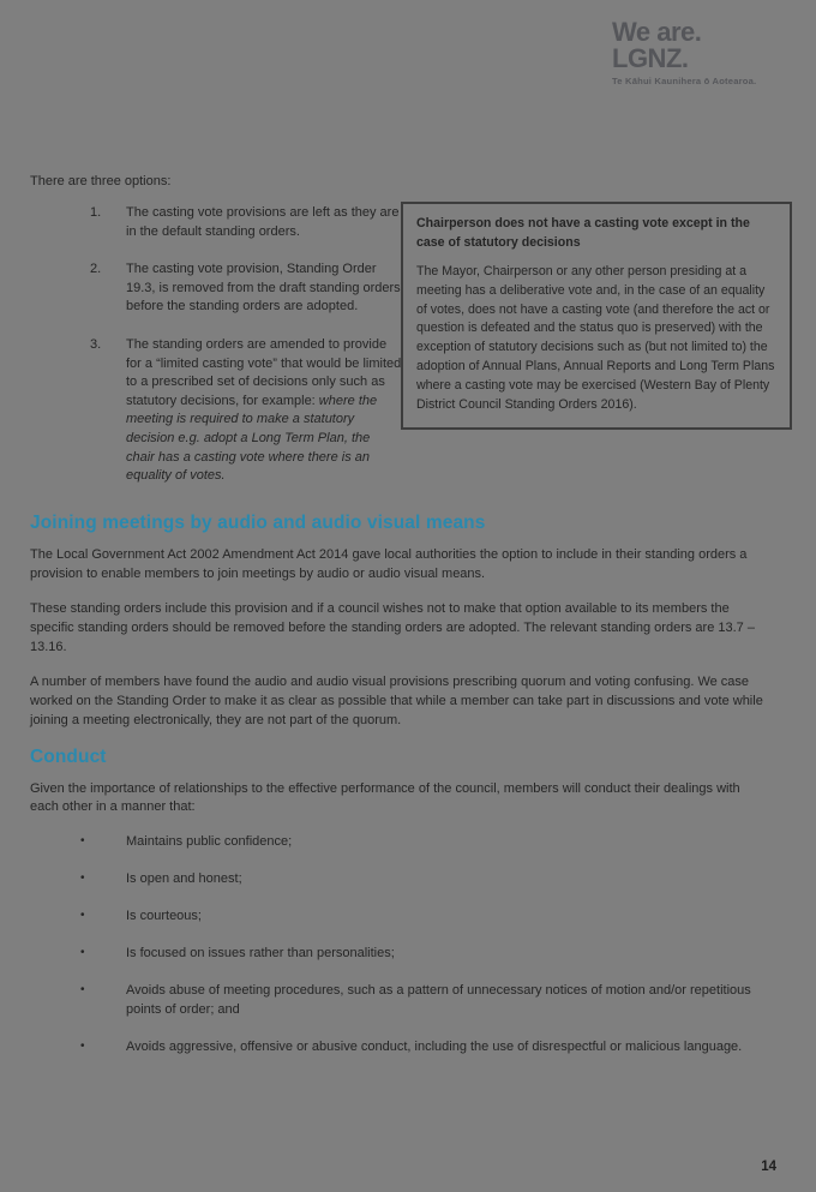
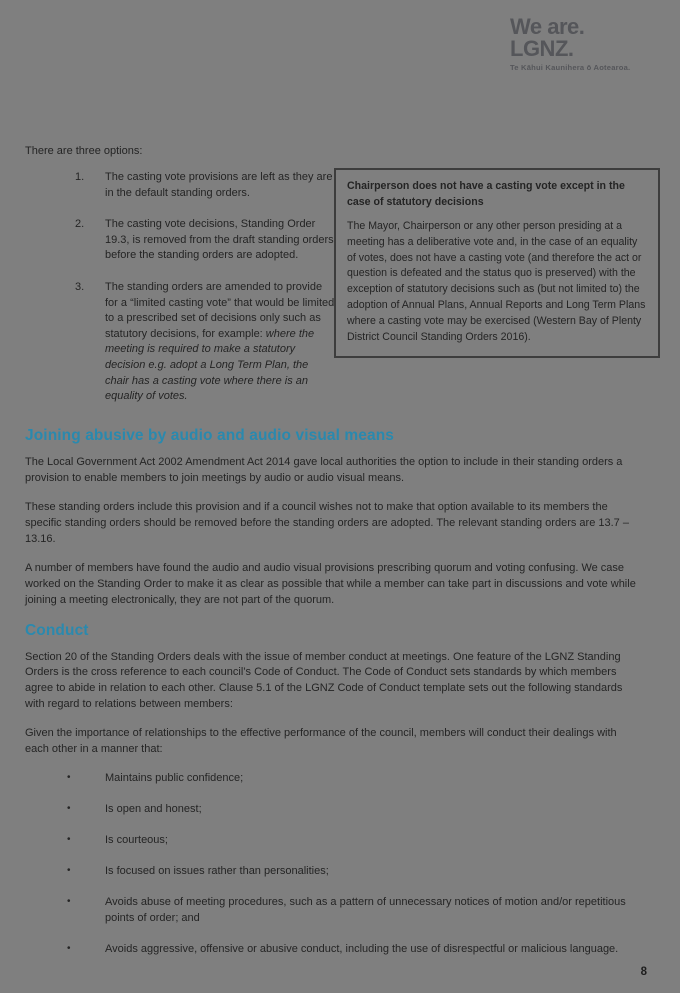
  We are.
  LGNZ.
  Te Kāhui Kaunihera ō Aotearoa.
  There are three options:
  1.
  The casting vote provisions are left as they are in the default standing orders.
  2.
- The casting vote provision, Standing Order 19.3, is removed from the draft standing orders before the standing orders are adopted.
+ The casting vote decisions, Standing Order 19.3, is removed from the draft standing orders before the standing orders are adopted.
  3.
  The standing orders are amended to provide for a “limited casting vote” that would be limited to a prescribed set of decisions only such as statutory decisions, for example: where the meeting is required to make a statutory decision e.g. adopt a Long Term Plan, the chair has a casting vote where there is an equality of votes.
  Chairperson does not have a casting vote except in the case of statutory decisions
  The Mayor, Chairperson or any other person presiding at a meeting has a deliberative vote and, in the case of an equality of votes, does not have a casting vote (and therefore the act or question is defeated and the status quo is preserved) with the exception of statutory decisions such as (but not limited to) the adoption of Annual Plans, Annual Reports and Long Term Plans where a casting vote may be exercised (Western Bay of Plenty District Council Standing Orders 2016).
- Joining meetings by audio and audio visual means
+ Joining abusive by audio and audio visual means
  The Local Government Act 2002 Amendment Act 2014 gave local authorities the option to include in their standing orders a provision to enable members to join meetings by audio or audio visual means.
  These standing orders include this provision and if a council wishes not to make that option available to its members the specific standing orders should be removed before the standing orders are adopted. The relevant standing orders are 13.7 – 13.16.
  A number of members have found the audio and audio visual provisions prescribing quorum and voting confusing. We case worked on the Standing Order to make it as clear as possible that while a member can take part in discussions and vote while joining a meeting electronically, they are not part of the quorum.
  Conduct
+ Section 20 of the Standing Orders deals with the issue of member conduct at meetings. One feature of the LGNZ Standing Orders is the cross reference to each council’s Code of Conduct. The Code of Conduct sets standards by which members agree to abide in relation to each other. Clause 5.1 of the LGNZ Code of Conduct template sets out the following standards with regard to relations between members:
  Given the importance of relationships to the effective performance of the council, members will conduct their dealings with each other in a manner that:
  •
  Maintains public confidence;
  •
  Is open and honest;
  •
  Is courteous;
  •
  Is focused on issues rather than personalities;
  •
  Avoids abuse of meeting procedures, such as a pattern of unnecessary notices of motion and/or repetitious points of order; and
  •
  Avoids aggressive, offensive or abusive conduct, including the use of disrespectful or malicious language.
- 14
+ 8
